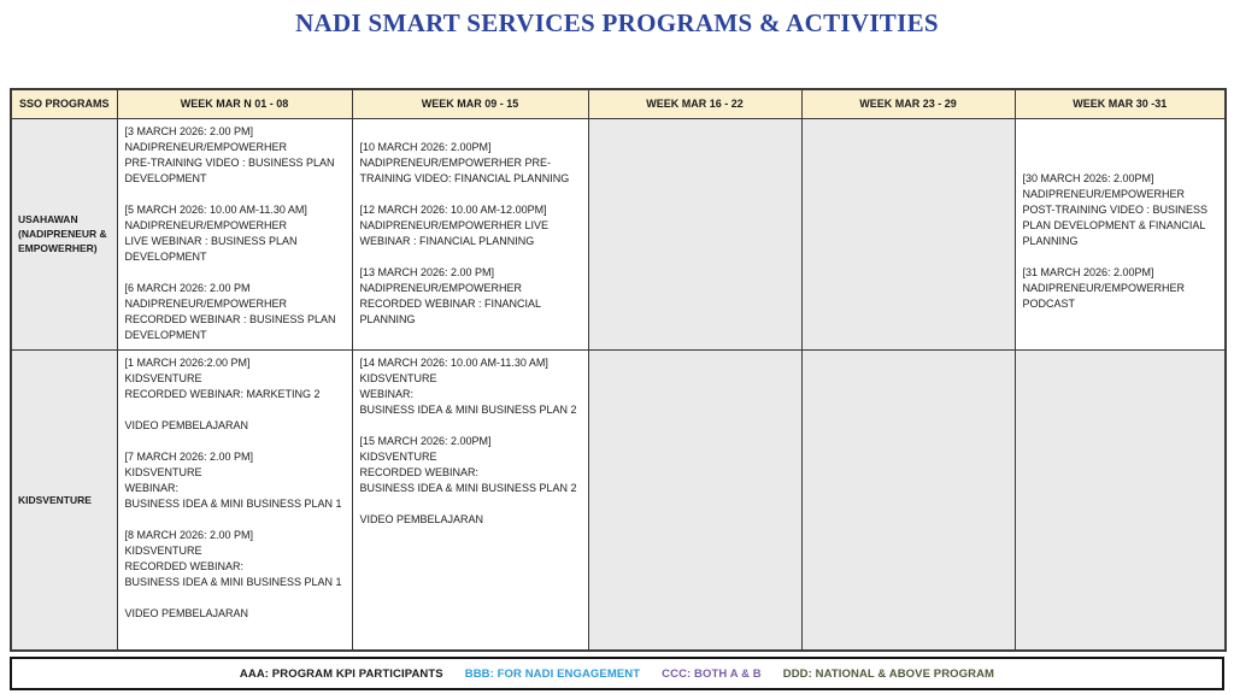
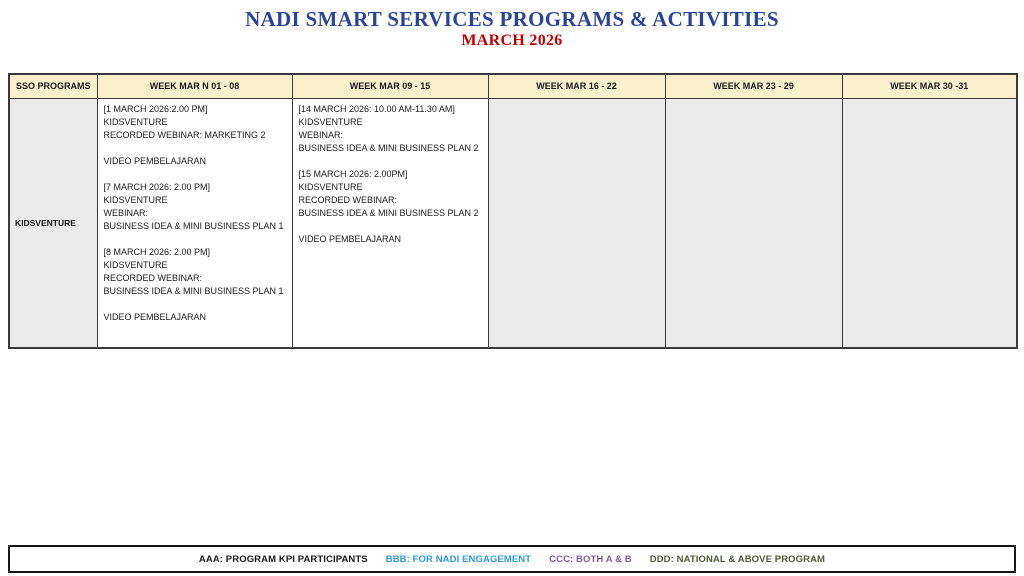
  NADI SMART SERVICES PROGRAMS & ACTIVITIES
+ MARCH 2026
  SSO PROGRAMS	WEEK MAR N 01 - 08	WEEK MAR 09 - 15	WEEK MAR 16 - 22	WEEK MAR 23 - 29	WEEK MAR 30 -31
- USAHAWAN (NADIPRENEUR & EMPOWERHER)	[3 MARCH 2026: 2.00 PM] NADIPRENEUR/EMPOWERHER PRE-TRAINING VIDEO : BUSINESS PLAN DEVELOPMENT [5 MARCH 2026: 10.00 AM-11.30 AM] NADIPRENEUR/EMPOWERHER LIVE WEBINAR : BUSINESS PLAN DEVELOPMENT [6 MARCH 2026: 2.00 PM NADIPRENEUR/EMPOWERHER RECORDED WEBINAR : BUSINESS PLAN DEVELOPMENT	[10 MARCH 2026: 2.00PM] NADIPRENEUR/EMPOWERHER PRE- TRAINING VIDEO: FINANCIAL PLANNING [12 MARCH 2026: 10.00 AM-12.00PM] NADIPRENEUR/EMPOWERHER LIVE WEBINAR : FINANCIAL PLANNING [13 MARCH 2026: 2.00 PM] NADIPRENEUR/EMPOWERHER RECORDED WEBINAR : FINANCIAL PLANNING			[30 MARCH 2026: 2.00PM] NADIPRENEUR/EMPOWERHER POST-TRAINING VIDEO : BUSINESS PLAN DEVELOPMENT & FINANCIAL PLANNING [31 MARCH 2026: 2.00PM] NADIPRENEUR/EMPOWERHER PODCAST
  KIDSVENTURE	[1 MARCH 2026:2.00 PM] KIDSVENTURE RECORDED WEBINAR: MARKETING 2 VIDEO PEMBELAJARAN [7 MARCH 2026: 2.00 PM] KIDSVENTURE WEBINAR: BUSINESS IDEA & MINI BUSINESS PLAN 1 [8 MARCH 2026: 2.00 PM] KIDSVENTURE RECORDED WEBINAR: BUSINESS IDEA & MINI BUSINESS PLAN 1 VIDEO PEMBELAJARAN	[14 MARCH 2026: 10.00 AM-11.30 AM] KIDSVENTURE WEBINAR: BUSINESS IDEA & MINI BUSINESS PLAN 2 [15 MARCH 2026: 2.00PM] KIDSVENTURE RECORDED WEBINAR: BUSINESS IDEA & MINI BUSINESS PLAN 2 VIDEO PEMBELAJARAN
  AAA: PROGRAM KPI PARTICIPANTS
  BBB: FOR NADI ENGAGEMENT
  CCC: BOTH A & B
  DDD: NATIONAL & ABOVE PROGRAM
